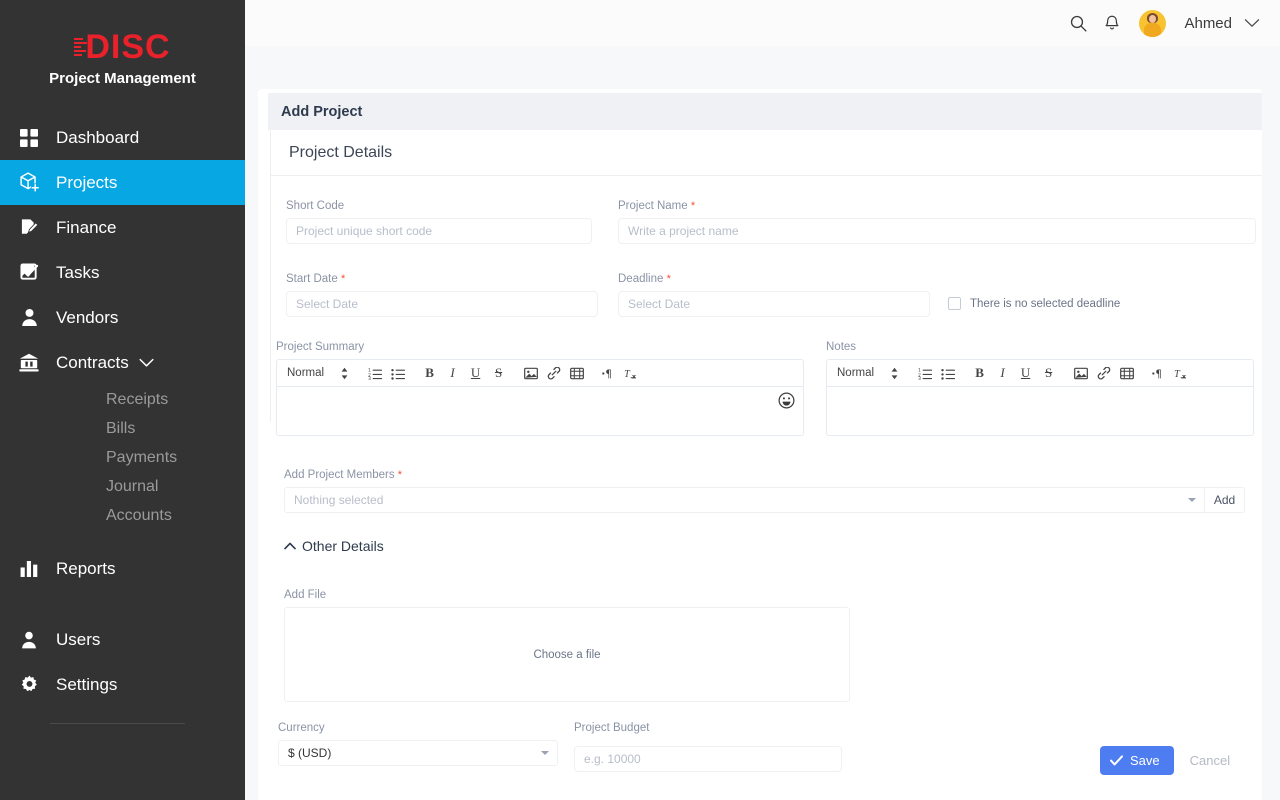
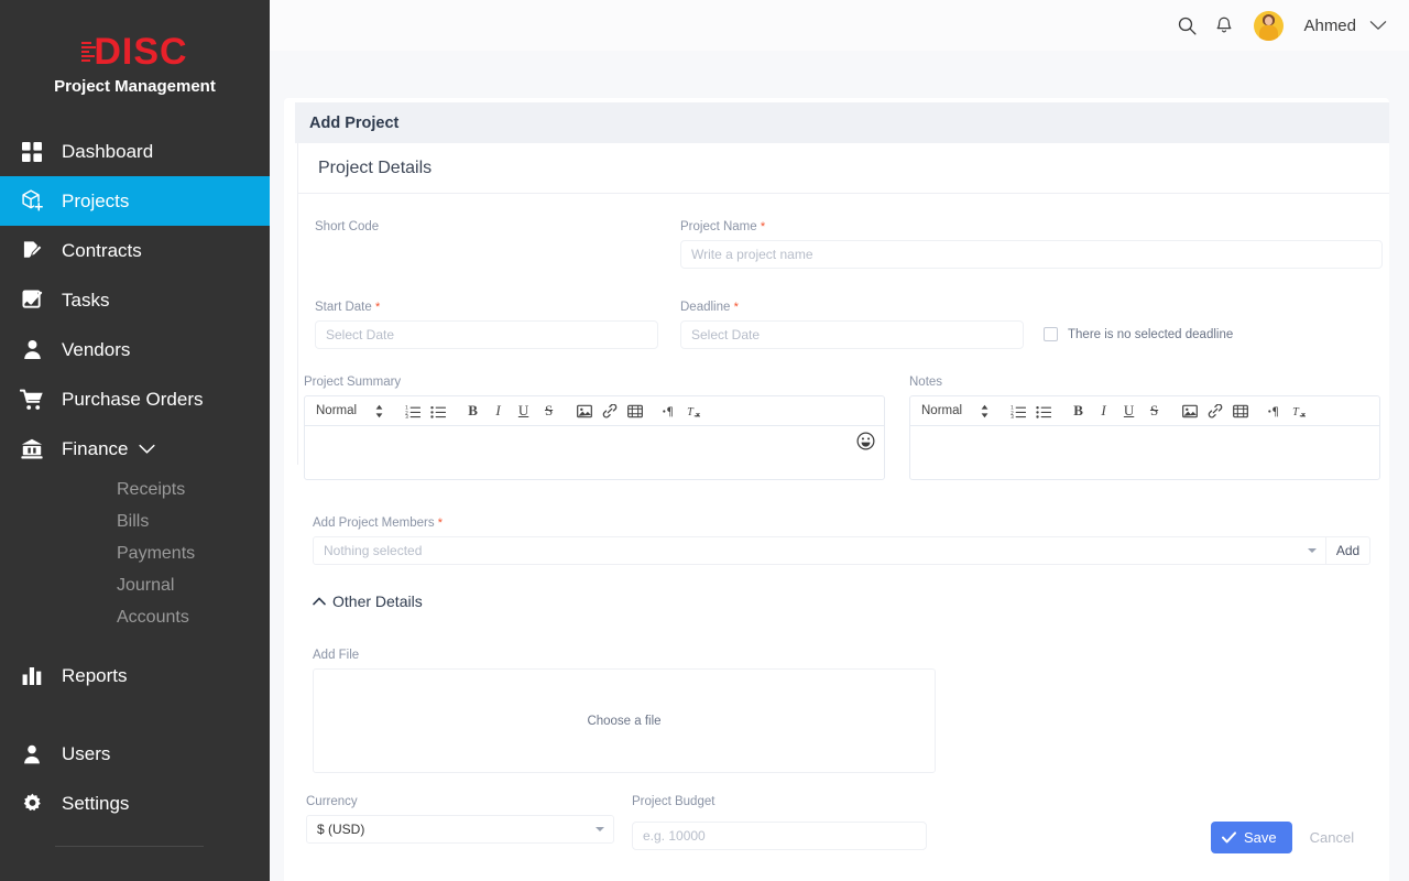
  DISC
  Project Management
  Dashboard
  Projects
- Finance
+ Contracts
  Tasks
  Vendors
+ Purchase Orders
- Contracts
+ Finance
  Receipts
  Bills
  Payments
  Journal
  Accounts
  Reports
  Users
  Settings
  Ahmed
  Add Project
  Project Details
  Short Code
- Project unique short code
  Project Name *
  Write a project name
  Start Date *
  Select Date
  Deadline *
  Select Date
  There is no selected deadline
  Project Summary
  Normal
  B
  I
  U
  S
  ¶
  T
  x
  Notes
  Normal
  B
  I
  U
  S
  ¶
  T
  x
  Add Project Members *
  Nothing selected
  Add
  Other Details
  Add File
  Choose a file
  Currency
  $ (USD)
  Project Budget
  e.g. 10000
  Save
  Cancel
